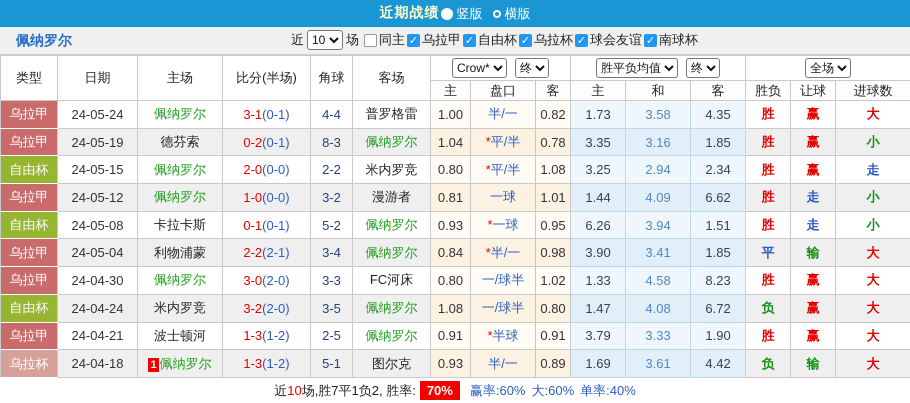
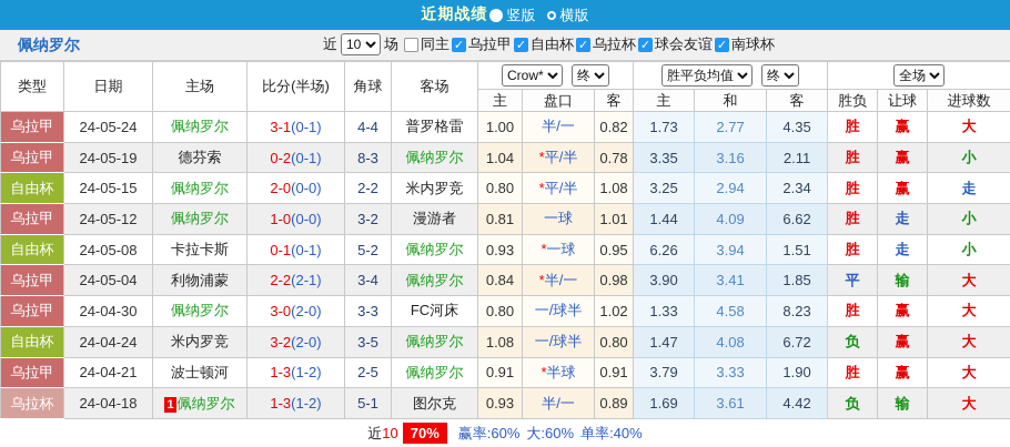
  近期战绩
  竖版
  横版
  佩纳罗尔
  近
  10
  场
  同主
  ✓
  乌拉甲
  ✓
  自由杯
  ✓
  乌拉杯
  ✓
  球会友谊
  ✓
  南球杯
  类型	日期	主场	比分(半场)	角球	客场	Crow* 终	胜平负均值 终	全场
  主	盘口	客	主	和	客	胜负	让球	进球数
- 乌拉甲	24-05-24	佩纳罗尔	3-1(0-1)	4-4	普罗格雷	1.00	半/一	0.82	1.73	3.58	4.35	胜	赢	大
+ 乌拉甲	24-05-24	佩纳罗尔	3-1(0-1)	4-4	普罗格雷	1.00	半/一	0.82	1.73	2.77	4.35	胜	赢	大
- 乌拉甲	24-05-19	德芬索	0-2(0-1)	8-3	佩纳罗尔	1.04	*平/半	0.78	3.35	3.16	1.85	胜	赢	小
+ 乌拉甲	24-05-19	德芬索	0-2(0-1)	8-3	佩纳罗尔	1.04	*平/半	0.78	3.35	3.16	2.11	胜	赢	小
  自由杯	24-05-15	佩纳罗尔	2-0(0-0)	2-2	米内罗竞	0.80	*平/半	1.08	3.25	2.94	2.34	胜	赢	走
  乌拉甲	24-05-12	佩纳罗尔	1-0(0-0)	3-2	漫游者	0.81	一球	1.01	1.44	4.09	6.62	胜	走	小
  自由杯	24-05-08	卡拉卡斯	0-1(0-1)	5-2	佩纳罗尔	0.93	*一球	0.95	6.26	3.94	1.51	胜	走	小
  乌拉甲	24-05-04	利物浦蒙	2-2(2-1)	3-4	佩纳罗尔	0.84	*半/一	0.98	3.90	3.41	1.85	平	输	大
  乌拉甲	24-04-30	佩纳罗尔	3-0(2-0)	3-3	FC河床	0.80	一/球半	1.02	1.33	4.58	8.23	胜	赢	大
  自由杯	24-04-24	米内罗竞	3-2(2-0)	3-5	佩纳罗尔	1.08	一/球半	0.80	1.47	4.08	6.72	负	赢	大
  乌拉甲	24-04-21	波士顿河	1-3(1-2)	2-5	佩纳罗尔	0.91	*半球	0.91	3.79	3.33	1.90	胜	赢	大
  乌拉杯	24-04-18	1 佩纳罗尔	1-3(1-2)	5-1	图尔克	0.93	半/一	0.89	1.69	3.61	4.42	负	输	大
  近
  10
- 场,胜7平1负2, 胜率:
  70%
  赢率:60%
  大:60%
  单率:40%
